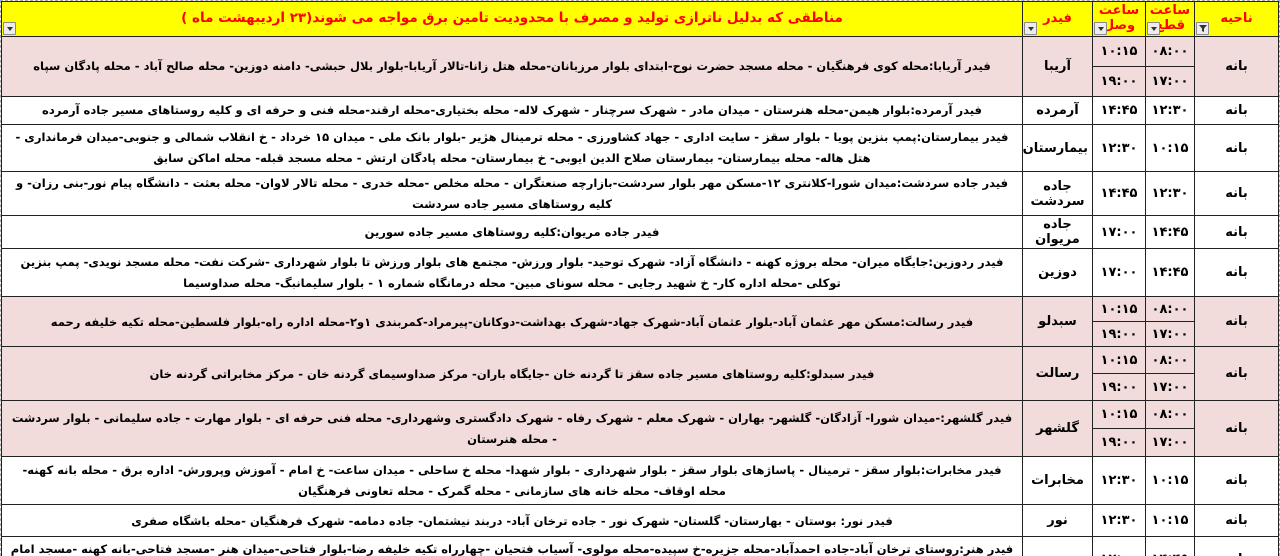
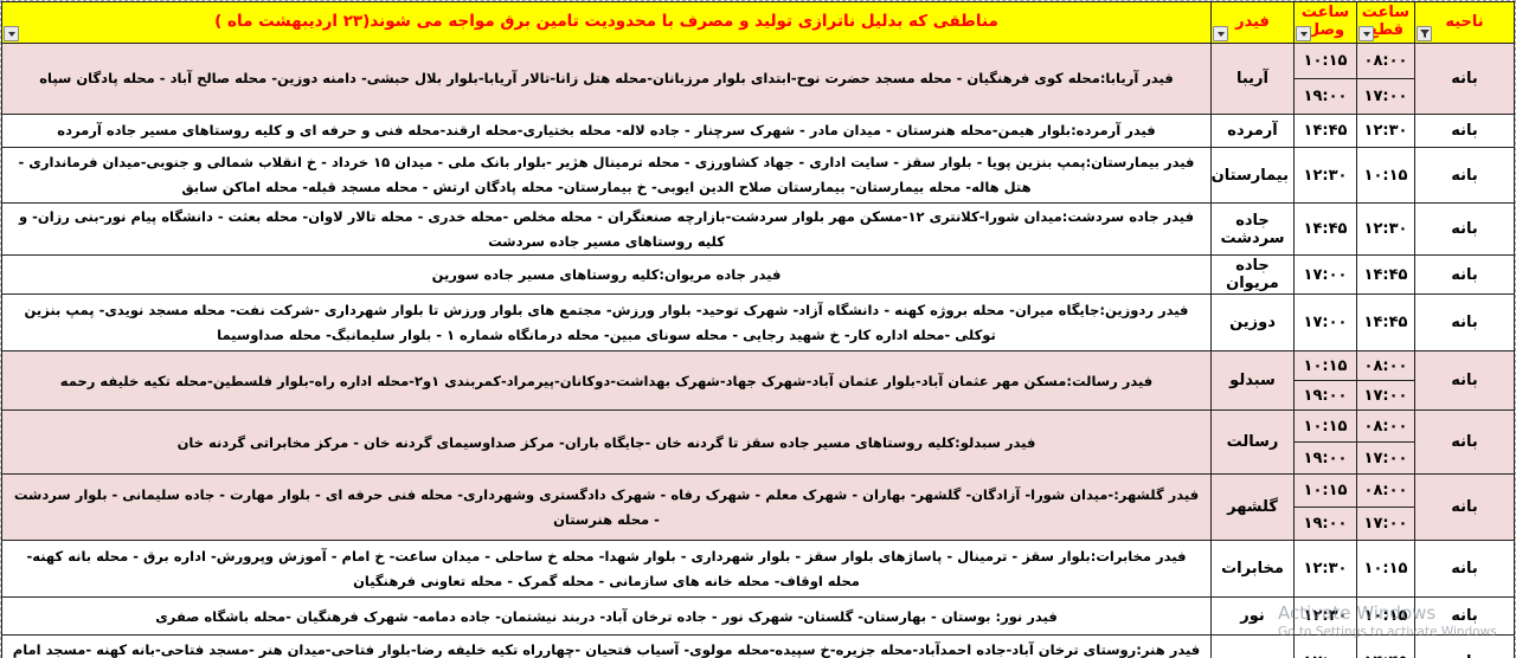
  ناحیه	ساعت قط	ساعت وصل	فیدر	مناطقی که بدلیل ناترازی تولید و مصرف با محدودیت تامین برق مواجه می شوند(۲۳ اردیبهشت ماه )
  بانه	۰۸:۰۰	۱۰:۱۵	آریبا	فیدر آریابا:محله کوی فرهنگیان - محله مسجد حضرت نوح-ابتدای بلوار مرزبانان-محله هتل زانا-تالار آریابا-بلوار بلال حبشی- دامنه دوزین- محله صالح آباد - محله پادگان سپاه
  ۱۷:۰۰	۱۹:۰۰
- بانه	۱۲:۳۰	۱۴:۴۵	آرمرده	فیدر آرمرده:بلوار هیمن-محله هنرستان - میدان مادر - شهرک سرچنار - شهرک لاله- محله بختیاری-محله ارقند-محله فنی و حرفه ای و کلیه روستاهای مسیر جاده آرمرده
+ بانه	۱۲:۳۰	۱۴:۴۵	آرمرده	فیدر آرمرده:بلوار هیمن-محله هنرستان - میدان مادر - شهرک سرچنار - جاده لاله- محله بختیاری-محله ارقند-محله فنی و حرفه ای و کلیه روستاهای مسیر جاده آرمرده
  بانه	۱۰:۱۵	۱۲:۳۰	بیمارستان	فیدر بیمارستان:پمپ بنزین پویا - بلوار سقز - سایت اداری - جهاد کشاورزی - محله ترمینال هژیر -بلوار بانک ملی - میدان ۱۵ خرداد - خ انقلاب شمالی و جنوبی-میدان فرمانداری - هتل هاله- محله بیمارستان- بیمارستان صلاح الدین ایوبی- خ بیمارستان- محله پادگان ارتش - محله مسجد قبله- محله اماکن سابق
  بانه	۱۲:۳۰	۱۴:۴۵	جاده سردشت	فیدر جاده سردشت:میدان شورا-کلانتری ۱۲-مسکن مهر بلوار سردشت-بازارچه صنعتگران - محله مخلص -محله خدری - محله تالار لاوان- محله بعثت - دانشگاه پیام نور-بنی رزان- و کلیه روستاهای مسیر جاده سردشت
  بانه	۱۴:۴۵	۱۷:۰۰	جاده مریوان	فیدر جاده مریوان:کلیه روستاهای مسیر جاده سورین
  بانه	۱۴:۴۵	۱۷:۰۰	دوزین	فیدر ردوزین:جایگاه میران- محله بروژه کهنه - دانشگاه آزاد- شهرک توحید- بلوار ورزش- مجتمع های بلوار ورزش تا بلوار شهرداری -شرکت نفت- محله مسجد نویدی- پمپ بنزین توکلی -محله اداره کار- خ شهید رجایی - محله سونای مبین- محله درمانگاه شماره ۱ - بلوار سلیمانبگ- محله صداوسیما
  بانه	۰۸:۰۰	۱۰:۱۵	سبدلو	فیدر رسالت:مسکن مهر عثمان آباد-بلوار عثمان آباد-شهرک جهاد-شهرک بهداشت-دوکانان-پیرمراد-کمربندی ۱و۲-محله اداره راه-بلوار فلسطین-محله تکیه خلیفه رحمه
  ۱۷:۰۰	۱۹:۰۰
  بانه	۰۸:۰۰	۱۰:۱۵	رسالت	فیدر سبدلو:کلیه روستاهای مسیر جاده سقز تا گردنه خان -جایگاه باران- مرکز صداوسیمای گردنه خان - مرکز مخابراتی گردنه خان
  ۱۷:۰۰	۱۹:۰۰
  بانه	۰۸:۰۰	۱۰:۱۵	گلشهر	فیدر گلشهر:-میدان شورا- آزادگان- گلشهر- بهاران - شهرک معلم - شهرک رفاه - شهرک دادگستری وشهرداری- محله فنی حرفه ای - بلوار مهارت - جاده سلیمانی - بلوار سردشت - محله هنرستان
  ۱۷:۰۰	۱۹:۰۰
  بانه	۱۰:۱۵	۱۲:۳۰	مخابرات	فیدر مخابرات:بلوار سقز - ترمینال - پاساژهای بلوار سقز - بلوار شهرداری - بلوار شهدا- محله خ ساحلی - میدان ساعت- خ امام - آموزش وپرورش- اداره برق - محله بانه کهنه- محله اوقاف- محله خانه های سازمانی - محله گمرک - محله تعاونی فرهنگیان
  بانه	۱۰:۱۵	۱۲:۳۰	نور	فیدر نور: بوستان - بهارستان- گلستان- شهرک نور - جاده ترخان آباد- دربند نیشتمان- جاده دمامه- شهرک فرهنگیان -محله باشگاه صفری
  				فیدر هنر:روستای ترخان آباد-جاده احمدآباد-محله جزیره-خ سپیده-محله مولوی- آسیاب فتحیان -چهارراه تکیه خلیفه رضا-بلوار فتاحی-میدان هنر -مسجد فتاحی-بانه کهنه -مسجد امام
+ Activate Windows
+ Go to Settings to activate Windows
